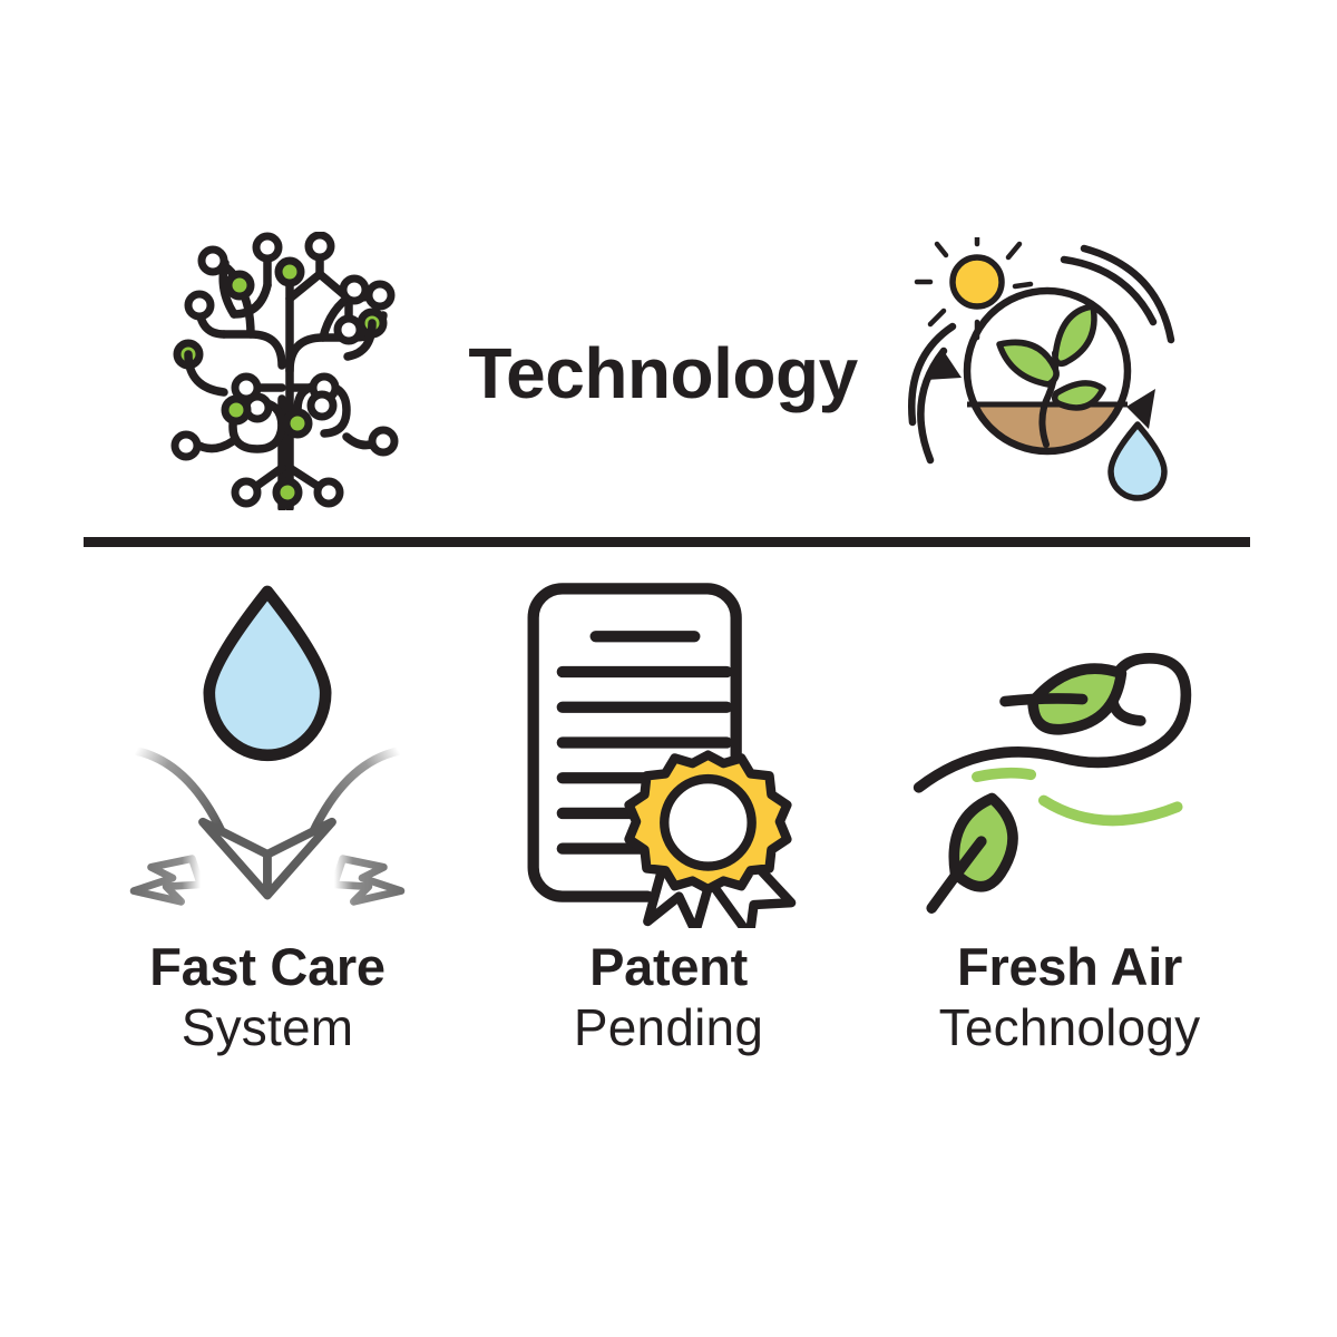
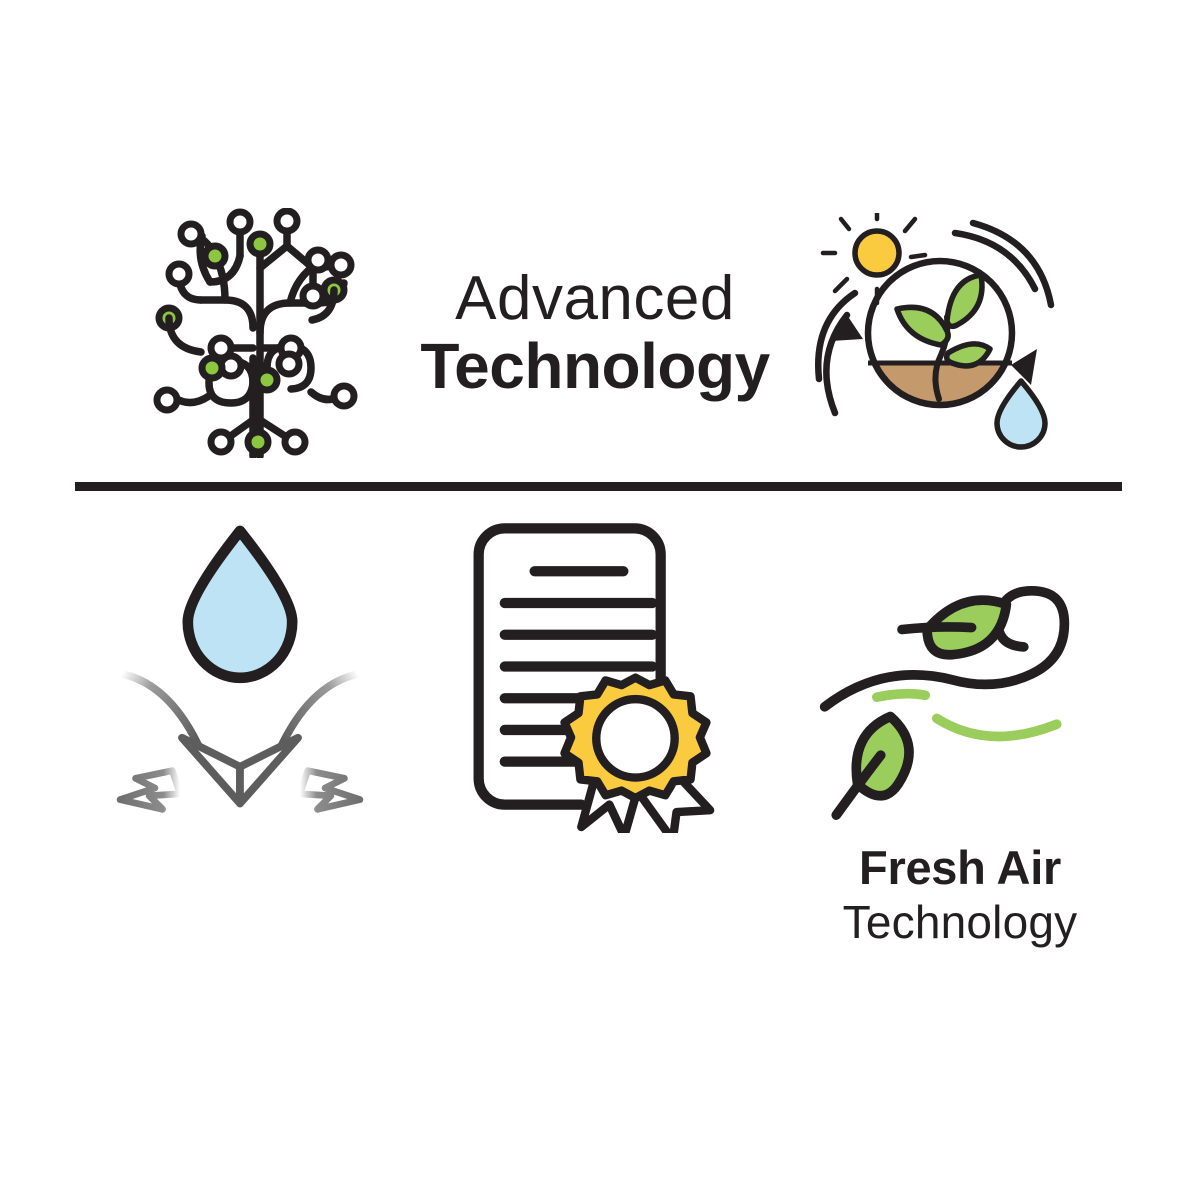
+ Advanced
  Technology
- Fast Care
- System
- Patent
- Pending
  Fresh Air
  Technology
